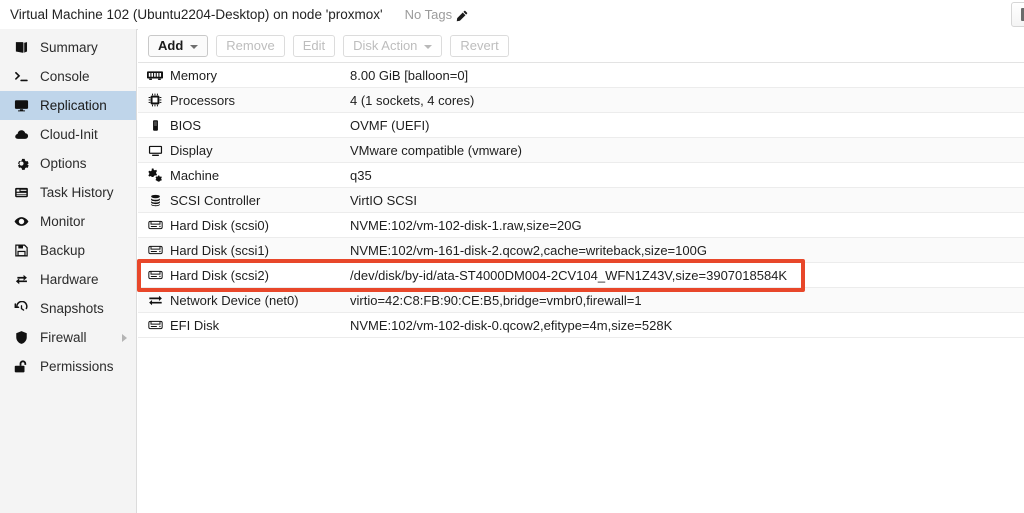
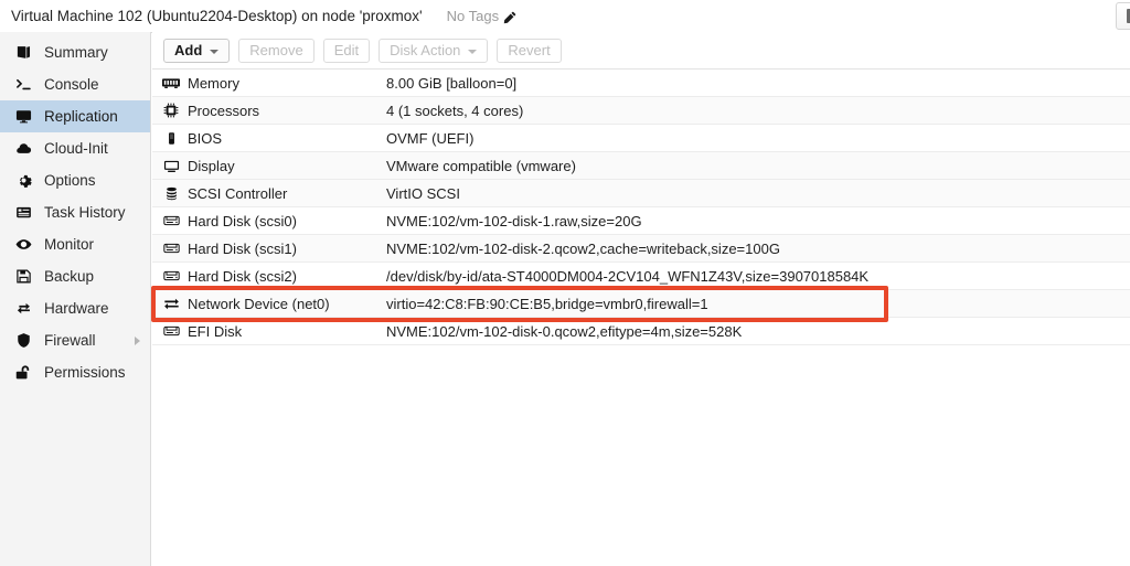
  Virtual Machine 102 (Ubuntu2204-Desktop) on node 'proxmox'
  No Tags
  Summary
  Console
  Replication
  Cloud-Init
  Options
  Task History
  Monitor
  Backup
  Hardware
- Snapshots
  Firewall
  Permissions
  Add
  Remove
  Edit
  Disk Action
  Revert
  Memory
  8.00 GiB [balloon=0]
  Processors
  4 (1 sockets, 4 cores)
  BIOS
  OVMF (UEFI)
  Display
  VMware compatible (vmware)
- Machine
- q35
  SCSI Controller
  VirtIO SCSI
  Hard Disk (scsi0)
  NVME:102/vm-102-disk-1.raw,size=20G
  Hard Disk (scsi1)
- NVME:102/vm-161-disk-2.qcow2,cache=writeback,size=100G
+ NVME:102/vm-102-disk-2.qcow2,cache=writeback,size=100G
  Hard Disk (scsi2)
  /dev/disk/by-id/ata-ST4000DM004-2CV104_WFN1Z43V,size=3907018584K
  Network Device (net0)
  virtio=42:C8:FB:90:CE:B5,bridge=vmbr0,firewall=1
  EFI Disk
  NVME:102/vm-102-disk-0.qcow2,efitype=4m,size=528K
